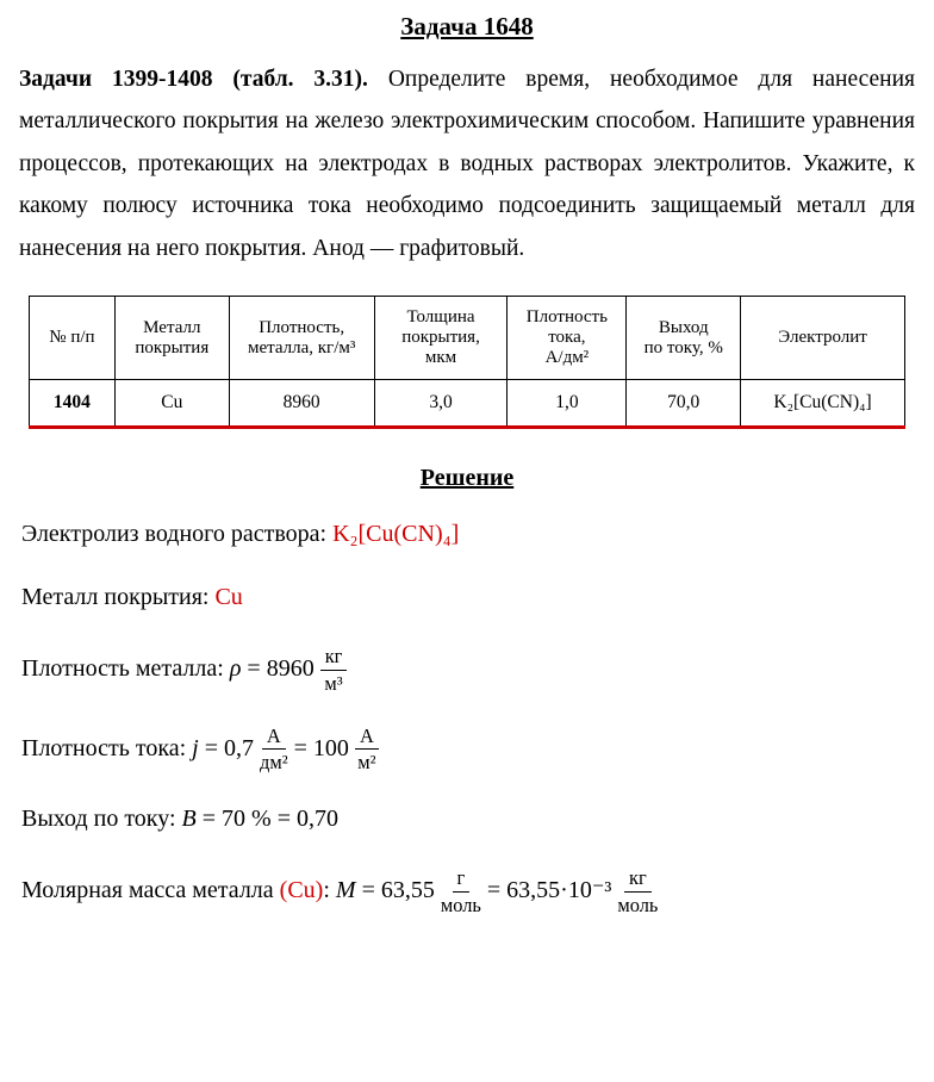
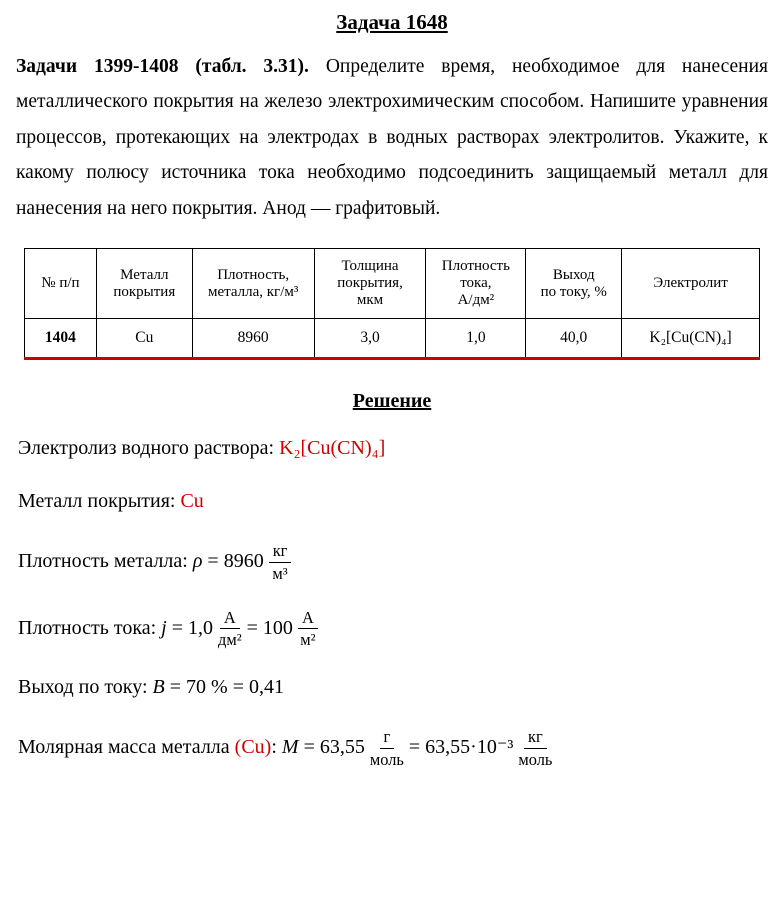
  Задача 1648
  Задачи 1399-1408 (табл. 3.31). Определите время, необходимое для нанесения металлического покрытия на железо электрохимическим способом. Напишите уравнения процессов, протекающих на электродах в водных растворах электролитов. Укажите, к какому полюсу источника тока необходимо подсоединить защищаемый металл для нанесения на него покрытия. Анод — графитовый.
  № п/п	Металл покрытия	Плотность, металла, кг/м³	Толщина покрытия, мкм	Плотность тока, А/дм²	Выход по току, %	Электролит
- 1404	Cu	8960	3,0	1,0	70,0	K₂[Cu(CN)₄]
+ 1404	Cu	8960	3,0	1,0	40,0	K₂[Cu(CN)₄]
  Решение
  Электролиз водного раствора: K₂[Cu(CN)₄]
  Металл покрытия: Cu
  Плотность металла: ρ = 8960
  кг
  м³
- Плотность тока: j = 0,7
+ Плотность тока: j = 1,0
  А
  дм²
  = 100
  А
  м²
- Выход по току: B = 70 % = 0,70
+ Выход по току: B = 70 % = 0,41
  Молярная масса металла (Cu): M = 63,55
  г
  моль
  = 63,55·10⁻³
  кг
  моль
